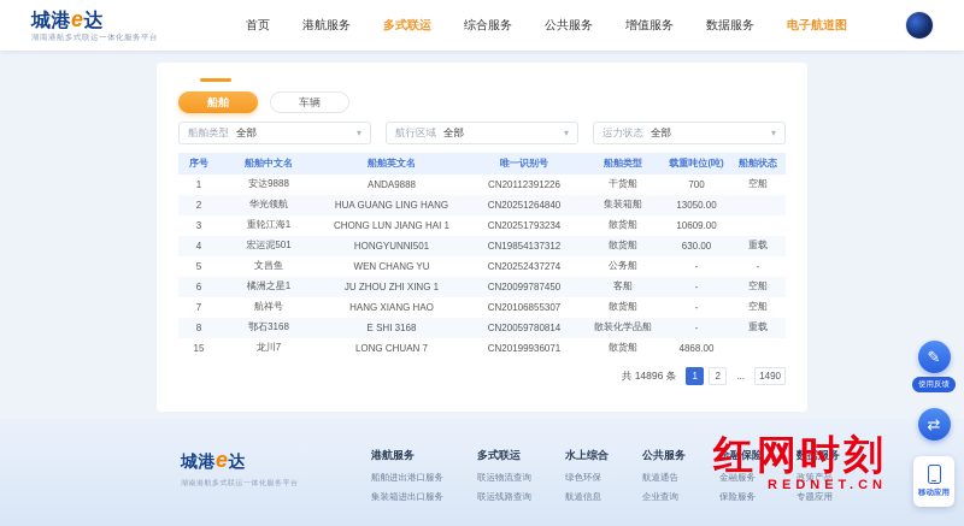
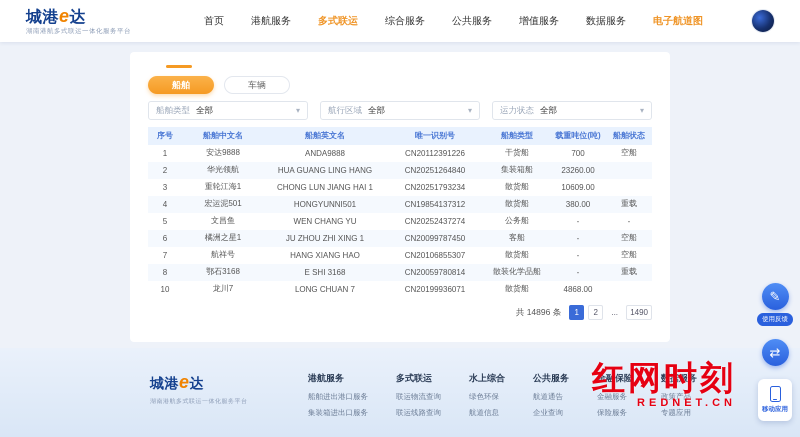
  城港e达
  首页
  港航服务
  多式联运
  综合服务
  公共服务
  增值服务
  数据服务
  电子航道图
  船舶
  车辆
  船舶类型
  全部
  ▾
  航行区域
  全部
  ▾
  运力状态
  全部
  ▾
  序号	船舶中文名	船舶英文名	唯一识别号	船舶类型	载重吨位(吨)	船舶状态
  1	安达9888	ANDA9888	CN20112391226	干货船	700	空船
- 2	华光领航	HUA GUANG LING HANG	CN20251264840	集装箱船	13050.00
+ 2	华光领航	HUA GUANG LING HANG	CN20251264840	集装箱船	23260.00
  3	重轮江海1	CHONG LUN JIANG HAI 1	CN20251793234	散货船	10609.00
- 4	宏运泥501	HONGYUNNI501	CN19854137312	散货船	630.00	重载
+ 4	宏运泥501	HONGYUNNI501	CN19854137312	散货船	380.00	重载
  5	文昌鱼	WEN CHANG YU	CN20252437274	公务船	-	-
  6	橘洲之星1	JU ZHOU ZHI XING 1	CN20099787450	客船	-	空船
  7	航祥号	HANG XIANG HAO	CN20106855307	散货船	-	空船
  8	鄂石3168	E SHI 3168	CN20059780814	散装化学品船	-	重载
- 15	龙川7	LONG CHUAN 7	CN20199936071	散货船	4868.00
+ 10	龙川7	LONG CHUAN 7	CN20199936071	散货船	4868.00
  共 14896 条
  1
  2
  ...
  1490
  城港e达
  港航服务
  船舶进出港口服务
  集装箱进出口服务
  多式联运
  联运物流查询
  联运线路查询
  水上综合
  绿色环保
  航道信息
  公共服务
  航道通告
  企业查询
  金融保险
  金融服务
  保险服务
  数据服务
  政策产品
  专题应用
  红网时刻
  REDNET.CN
  ✎
  ⇄
